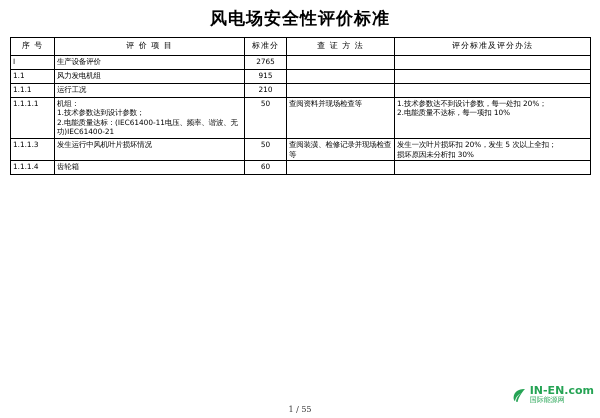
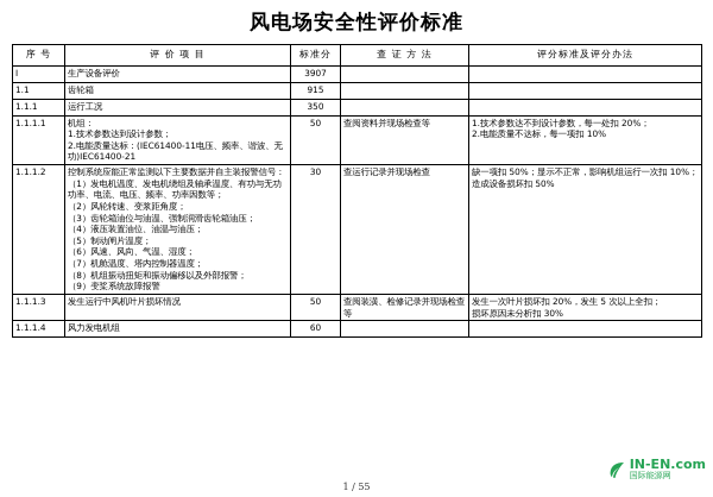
  风电场安全性评价标准
  序 号	评 价 项 目	标准分	查 证 方 法	评分标准及评分办法
- I	生产设备评价	2765
+ I	生产设备评价	3907
- 1.1	风力发电机组	915
+ 1.1	齿轮箱	915
- 1.1.1	运行工况	210
+ 1.1.1	运行工况	350
  1.1.1.1	机组： 1.技术参数达到设计参数； 2.电能质量达标：(IEC61400-11电压、频率、谐波、无功)IEC61400-21	50	查阅资料并现场检查等	1.技术参数达不到设计参数，每一处扣 20%； 2.电能质量不达标，每一项扣 10%
+ 1.1.1.2	控制系统应能正常监测以下主要数据并自主装报警信号： （1）发电机温度、发电机绕组及轴承温度、有功与无功功率、电流、电压、频率、功率因数等； （2）风轮转速、变浆距角度； （3）齿轮箱油位与油温、强制润滑齿轮箱油压； （4）液压装置油位、油温与油压； （5）制动闸片温度； （6）风速、风向、气温、湿度； （7）机舱温度、塔内控制器温度； （8）机组振动扭矩和振动偏移以及外部报警； （9）变桨系统故障报警	30	查运行记录并现场检查	缺一项扣 50%；显示不正常，影响机组运行一次扣 10%；造成设备损坏扣 50%
  1.1.1.3	发生运行中风机叶片损坏情况	50	查阅装潢、检修记录并现场检查等	发生一次叶片损坏扣 20%，发生 5 次以上全扣； 损坏原因未分析扣 30%
- 1.1.1.4	齿轮箱	60
+ 1.1.1.4	风力发电机组	60
  IN-EN.com
  国际能源网
  1 / 55
